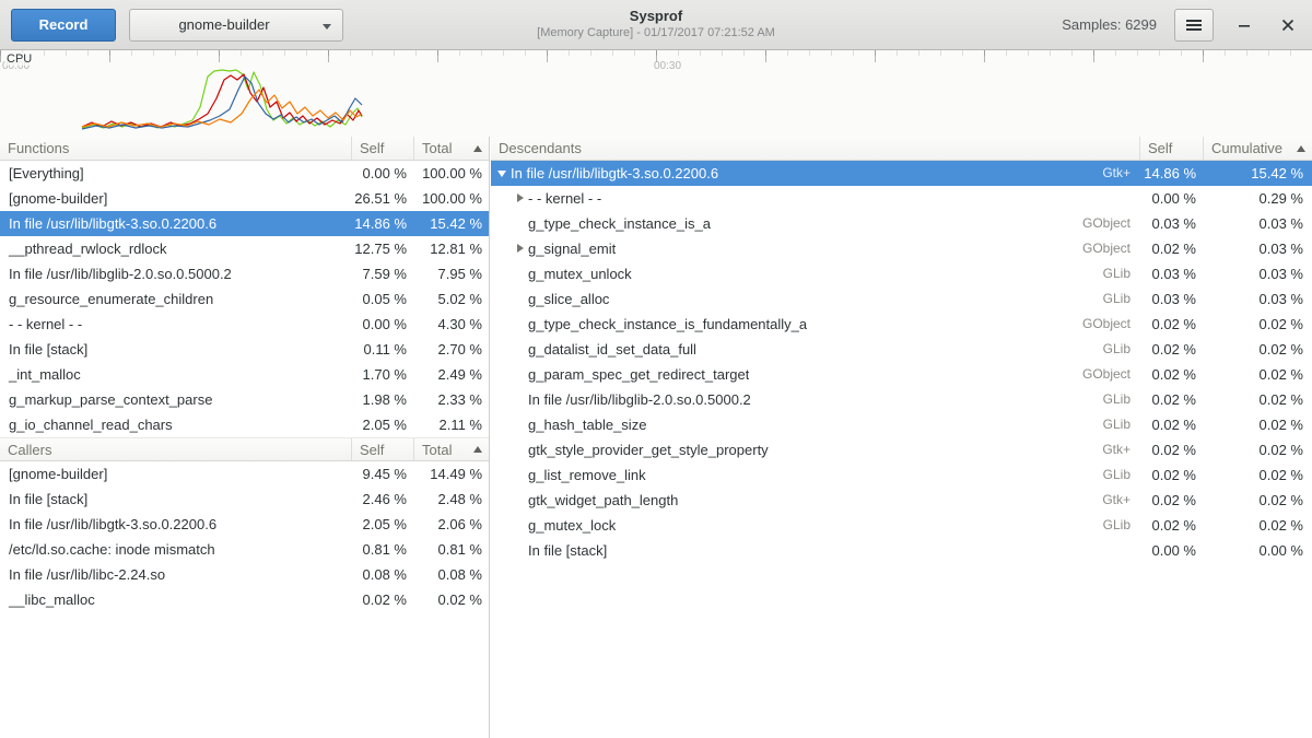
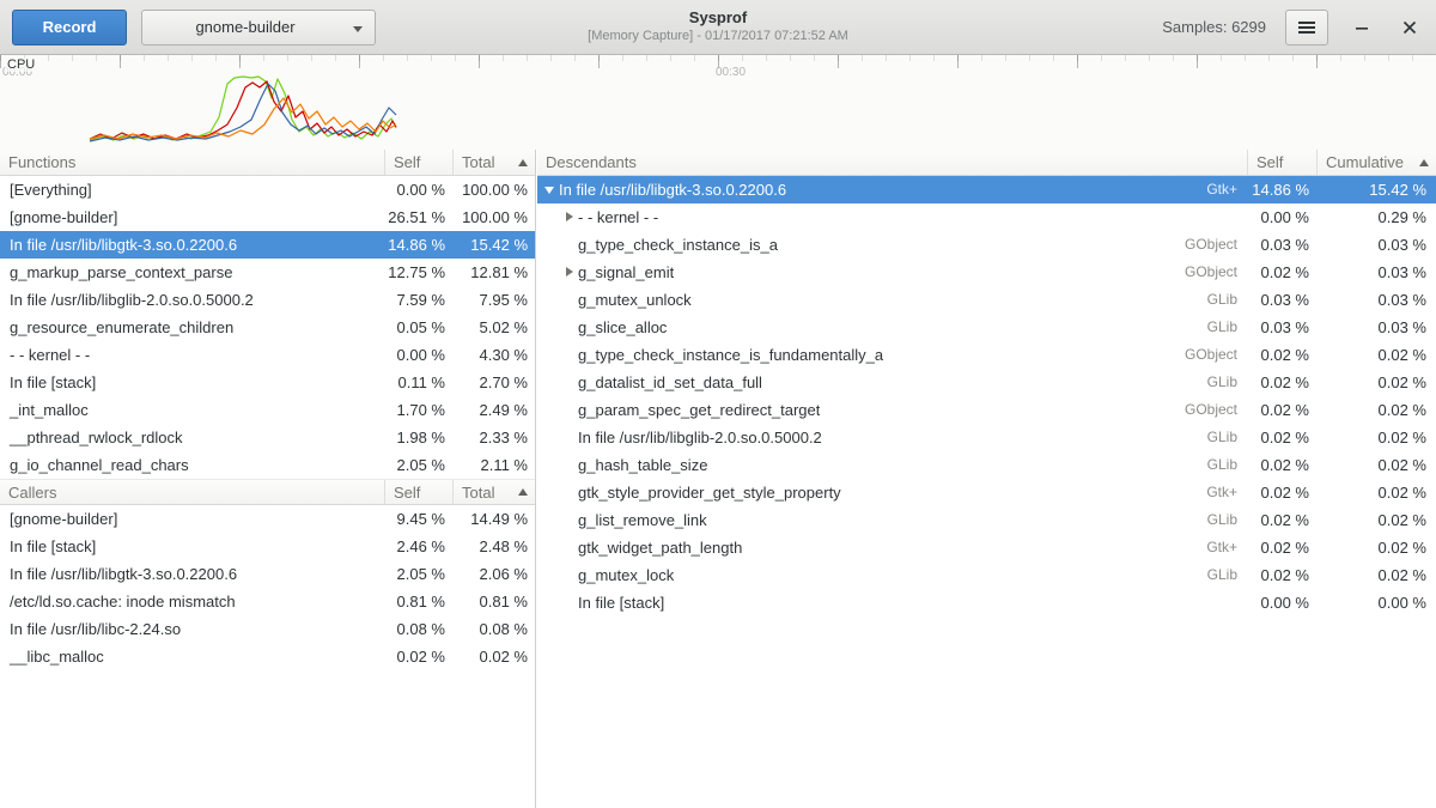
  Record
  gnome-builder
  Sysprof
  [Memory Capture] - 01/17/2017 07:21:52 AM
  Samples: 6299
  00:00
  00:30
  CPU
  Functions
  Self
  Total
  [Everything]
  0.00 %
  100.00 %
  [gnome-builder]
  26.51 %
  100.00 %
  In file /usr/lib/libgtk-3.so.0.2200.6
  14.86 %
  15.42 %
- __pthread_rwlock_rdlock
+ g_markup_parse_context_parse
  12.75 %
  12.81 %
  In file /usr/lib/libglib-2.0.so.0.5000.2
  7.59 %
  7.95 %
  g_resource_enumerate_children
  0.05 %
  5.02 %
  - - kernel - -
  0.00 %
  4.30 %
  In file [stack]
  0.11 %
  2.70 %
  _int_malloc
  1.70 %
  2.49 %
- g_markup_parse_context_parse
+ __pthread_rwlock_rdlock
  1.98 %
  2.33 %
  g_io_channel_read_chars
  2.05 %
  2.11 %
  Callers
  Self
  Total
  [gnome-builder]
  9.45 %
  14.49 %
  In file [stack]
  2.46 %
  2.48 %
  In file /usr/lib/libgtk-3.so.0.2200.6
  2.05 %
  2.06 %
  /etc/ld.so.cache: inode mismatch
  0.81 %
  0.81 %
  In file /usr/lib/libc-2.24.so
  0.08 %
  0.08 %
  __libc_malloc
  0.02 %
  0.02 %
  Descendants
  Self
  Cumulative
  In file /usr/lib/libgtk-3.so.0.2200.6
  Gtk+
  14.86 %
  15.42 %
  - - kernel - -
  0.00 %
  0.29 %
  g_type_check_instance_is_a
  GObject
  0.03 %
  0.03 %
  g_signal_emit
  GObject
  0.02 %
  0.03 %
  g_mutex_unlock
  GLib
  0.03 %
  0.03 %
  g_slice_alloc
  GLib
  0.03 %
  0.03 %
  g_type_check_instance_is_fundamentally_a
  GObject
  0.02 %
  0.02 %
  g_datalist_id_set_data_full
  GLib
  0.02 %
  0.02 %
  g_param_spec_get_redirect_target
  GObject
  0.02 %
  0.02 %
  In file /usr/lib/libglib-2.0.so.0.5000.2
  GLib
  0.02 %
  0.02 %
  g_hash_table_size
  GLib
  0.02 %
  0.02 %
  gtk_style_provider_get_style_property
  Gtk+
  0.02 %
  0.02 %
  g_list_remove_link
  GLib
  0.02 %
  0.02 %
  gtk_widget_path_length
  Gtk+
  0.02 %
  0.02 %
  g_mutex_lock
  GLib
  0.02 %
  0.02 %
  In file [stack]
  0.00 %
  0.00 %
